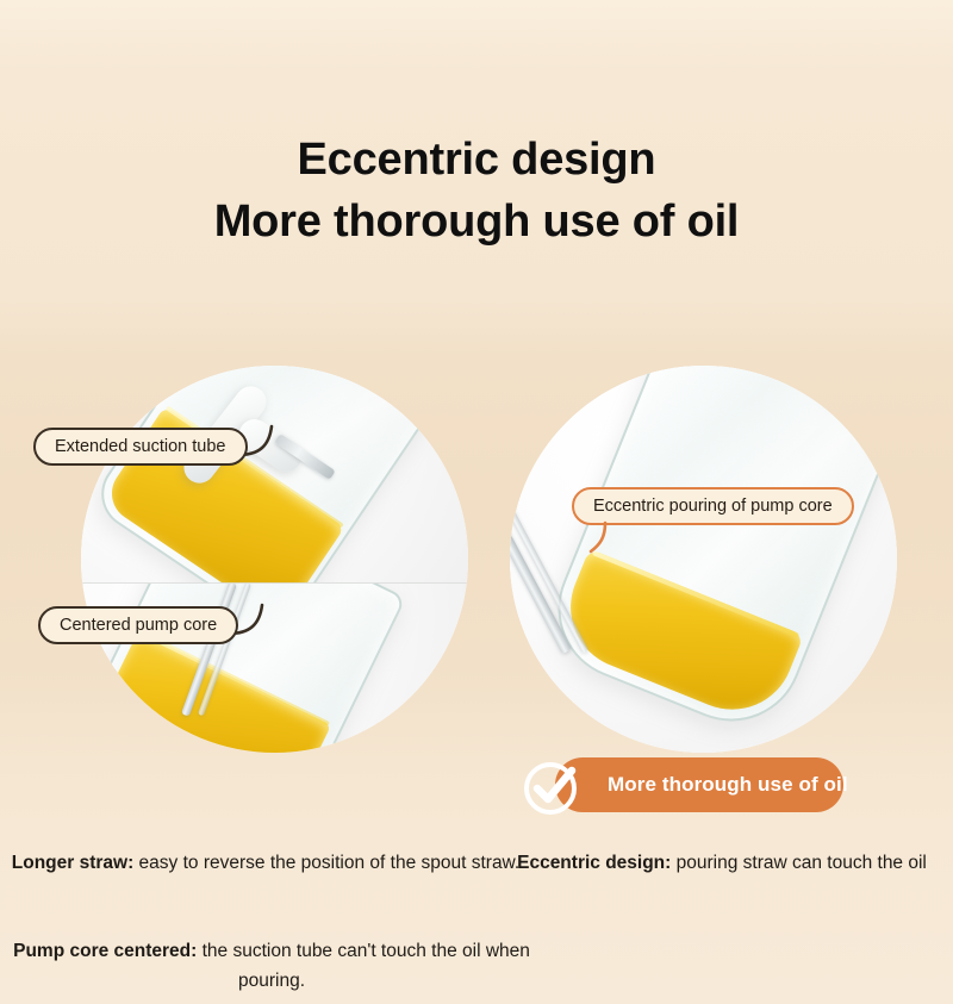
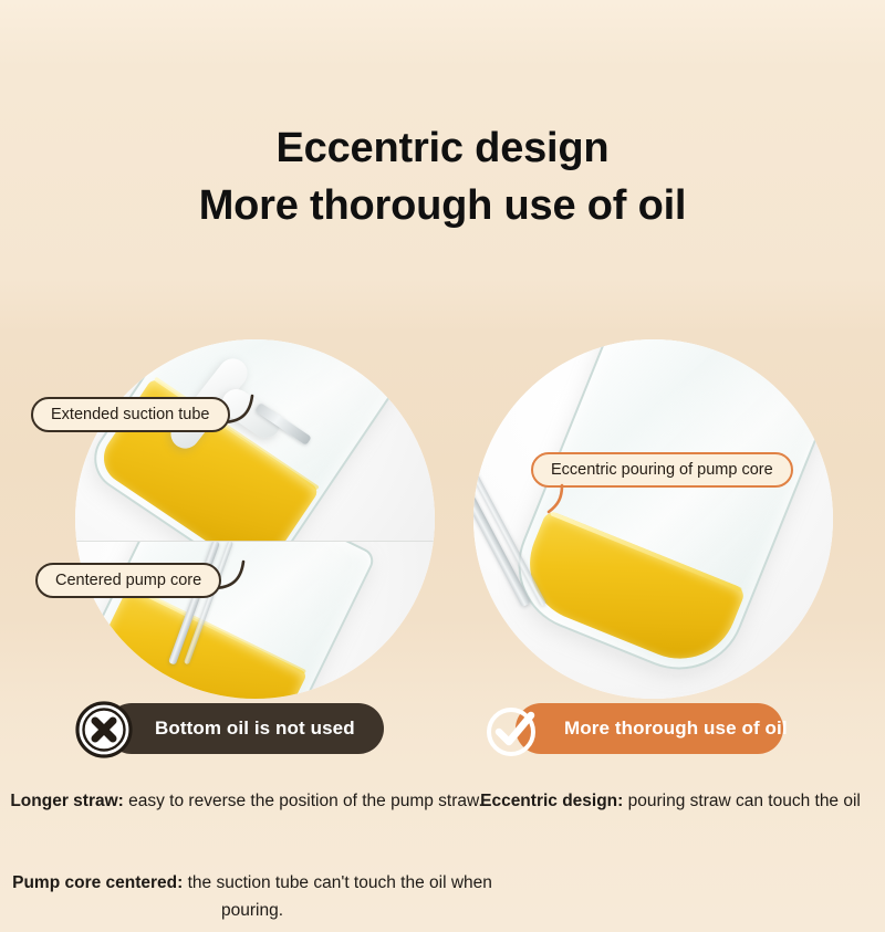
  Eccentric design
  More thorough use of oil
  Extended suction tube
  Centered pump core
  Eccentric pouring of pump core
+ Bottom oil is not used
  More thorough use of oil
- Longer straw: easy to reverse the position of the spout straw.
+ Longer straw: easy to reverse the position of the pump straw.
  Pump core centered: the suction tube can't touch the oil when pouring.
  Eccentric design: pouring straw can touch the oil
